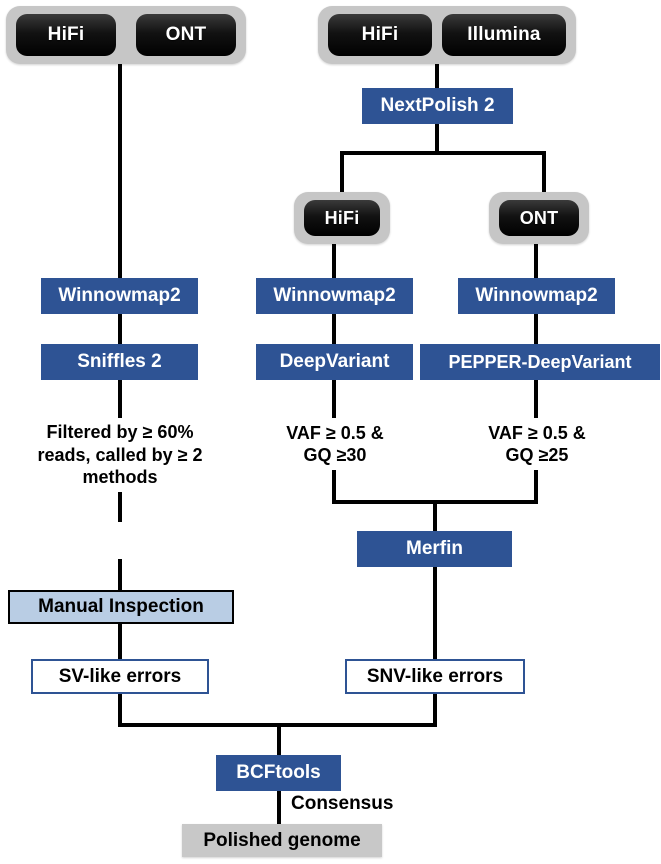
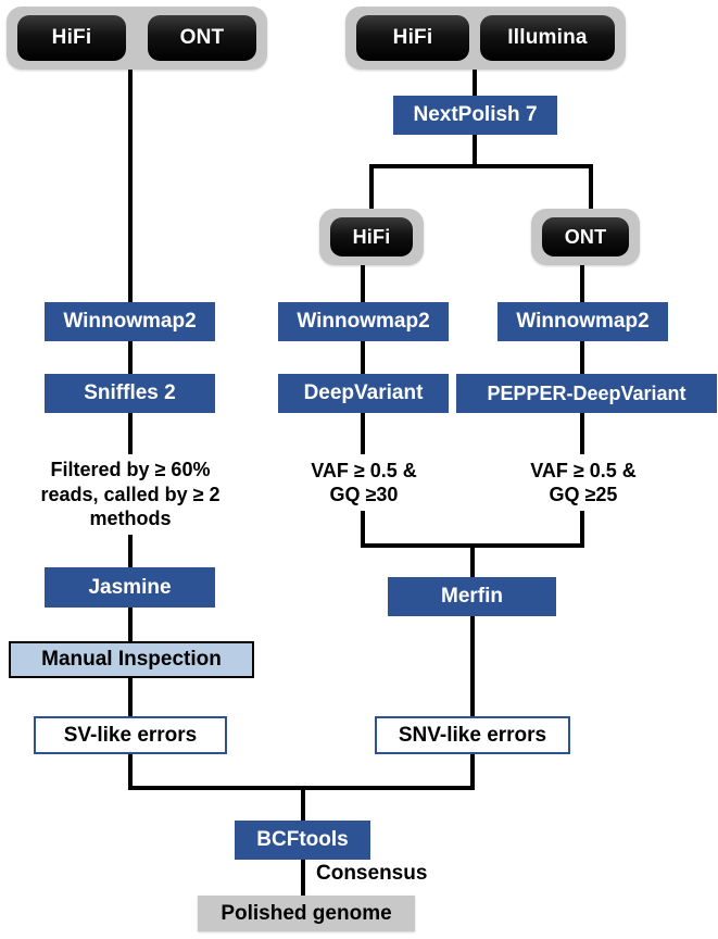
  HiFi
  ONT
  HiFi
  Illumina
  Winnowmap2
  Sniffles 2
  Filtered by ≥ 60%
  reads, called by ≥ 2
  methods
+ Jasmine
  Manual Inspection
  SV-like errors
- NextPolish 2
+ NextPolish 7
  HiFi
  ONT
  Winnowmap2
  DeepVariant
  VAF ≥ 0.5 &
  GQ ≥30
  Winnowmap2
  PEPPER-DeepVariant
  VAF ≥ 0.5 &
  GQ ≥25
  Merfin
  SNV-like errors
  BCFtools
  Consensus
  Polished genome
